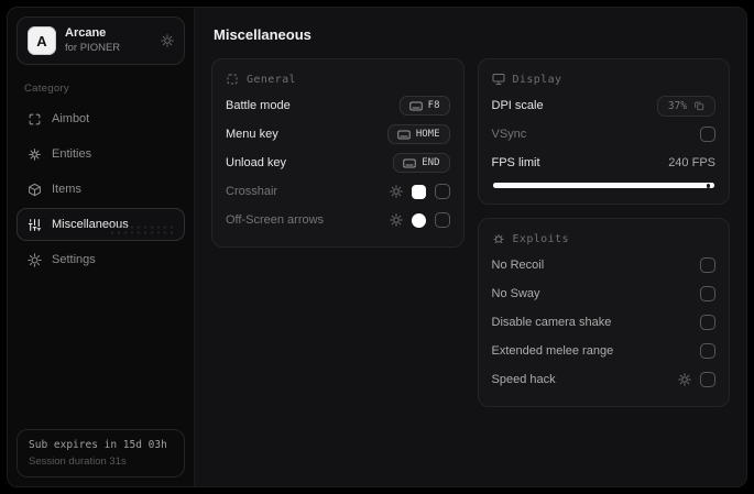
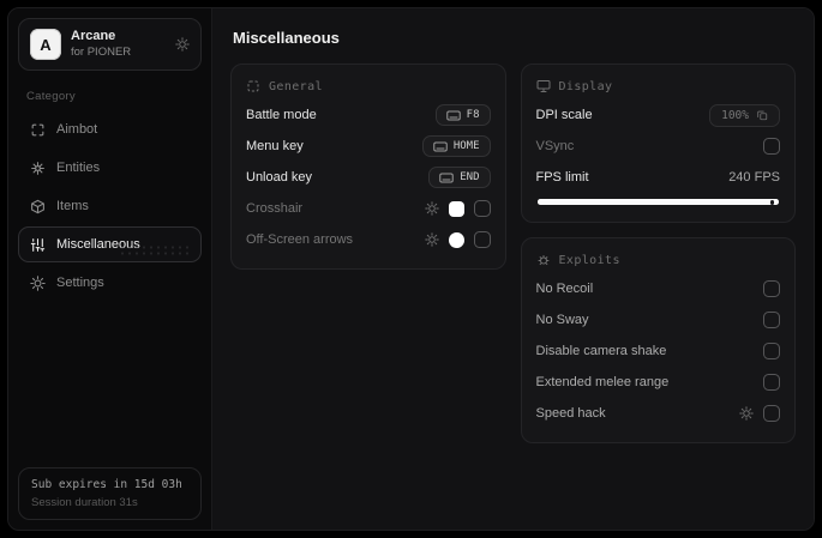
  A
  Arcane
  for PIONER
  Category
  Aimbot
  Entities
  Items
  Miscellaneous
  Settings
  Sub expires in 15d 03h
  Session duration 31s
  Miscellaneous
  General
  Battle mode
  F8
  Menu key
  HOME
  Unload key
  END
  Crosshair
  Off-Screen arrows
  Display
  DPI scale
- 37%
+ 100%
  VSync
  FPS limit
  240 FPS
  Exploits
  No Recoil
  No Sway
  Disable camera shake
  Extended melee range
  Speed hack
